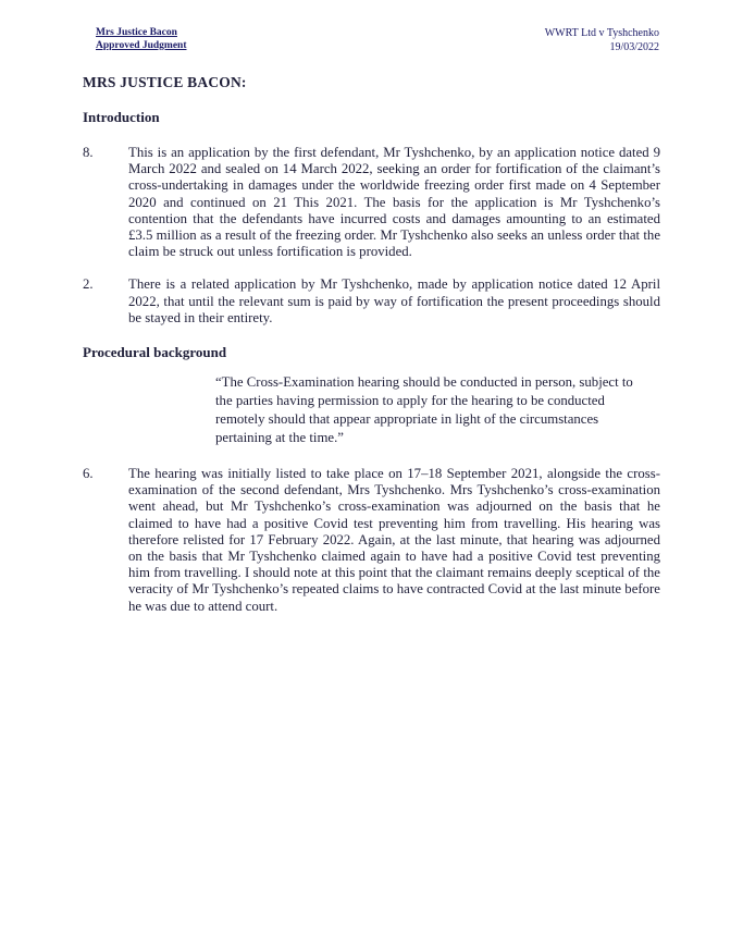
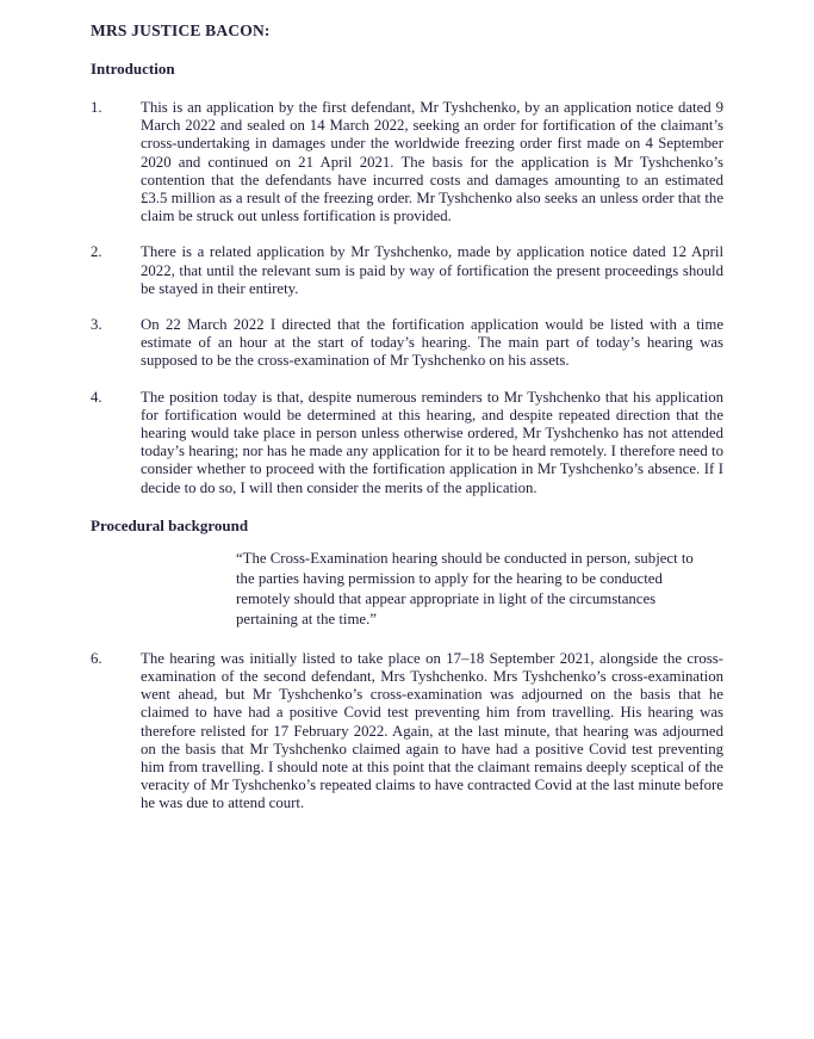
- Mrs Justice Bacon
- Approved Judgment
- WWRT Ltd v Tyshchenko
- 19/03/2022
  MRS JUSTICE BACON:
  Introduction
- 8.
+ 1.
- This is an application by the first defendant, Mr Tyshchenko, by an application notice dated 9 March 2022 and sealed on 14 March 2022, seeking an order for fortification of the claimant’s cross-undertaking in damages under the worldwide freezing order first made on 4 September 2020 and continued on 21 This 2021. The basis for the application is Mr Tyshchenko’s contention that the defendants have incurred costs and damages amounting to an estimated £3.5 million as a result of the freezing order. Mr Tyshchenko also seeks an unless order that the claim be struck out unless fortification is provided.
+ This is an application by the first defendant, Mr Tyshchenko, by an application notice dated 9 March 2022 and sealed on 14 March 2022, seeking an order for fortification of the claimant’s cross-undertaking in damages under the worldwide freezing order first made on 4 September 2020 and continued on 21 April 2021. The basis for the application is Mr Tyshchenko’s contention that the defendants have incurred costs and damages amounting to an estimated £3.5 million as a result of the freezing order. Mr Tyshchenko also seeks an unless order that the claim be struck out unless fortification is provided.
  2.
  There is a related application by Mr Tyshchenko, made by application notice dated 12 April 2022, that until the relevant sum is paid by way of fortification the present proceedings should be stayed in their entirety.
+ 3.
+ On 22 March 2022 I directed that the fortification application would be listed with a time estimate of an hour at the start of today’s hearing. The main part of today’s hearing was supposed to be the cross-examination of Mr Tyshchenko on his assets.
+ 4.
+ The position today is that, despite numerous reminders to Mr Tyshchenko that his application for fortification would be determined at this hearing, and despite repeated direction that the hearing would take place in person unless otherwise ordered, Mr Tyshchenko has not attended today’s hearing; nor has he made any application for it to be heard remotely. I therefore need to consider whether to proceed with the fortification application in Mr Tyshchenko’s absence. If I decide to do so, I will then consider the merits of the application.
  Procedural background
  “The Cross-Examination hearing should be conducted in person, subject to the parties having permission to apply for the hearing to be conducted remotely should that appear appropriate in light of the circumstances pertaining at the time.”
  6.
  The hearing was initially listed to take place on 17–18 September 2021, alongside the cross-examination of the second defendant, Mrs Tyshchenko. Mrs Tyshchenko’s cross-examination went ahead, but Mr Tyshchenko’s cross-examination was adjourned on the basis that he claimed to have had a positive Covid test preventing him from travelling. His hearing was therefore relisted for 17 February 2022. Again, at the last minute, that hearing was adjourned on the basis that Mr Tyshchenko claimed again to have had a positive Covid test preventing him from travelling. I should note at this point that the claimant remains deeply sceptical of the veracity of Mr Tyshchenko’s repeated claims to have contracted Covid at the last minute before he was due to attend court.
